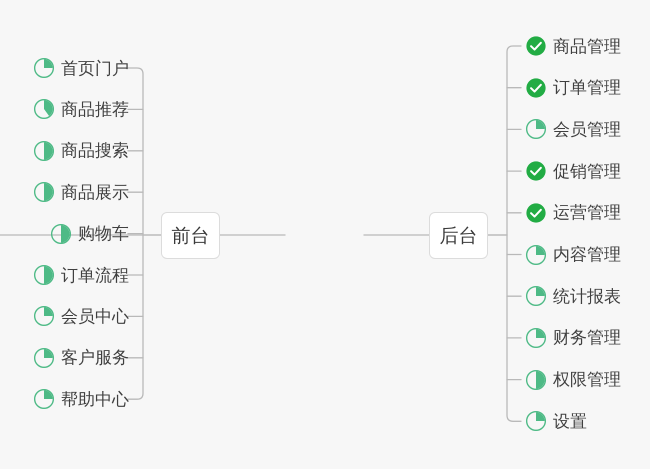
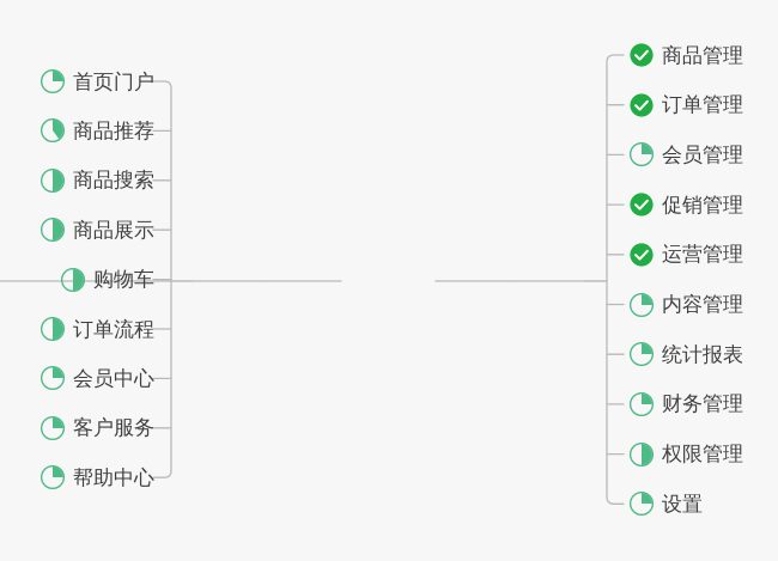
- 前台
- 后台
  首页门户
  商品推荐
  商品搜索
  商品展示
  购物车
  订单流程
  会员中心
  客户服务
  帮助中心
  商品管理
  订单管理
  会员管理
  促销管理
  运营管理
  内容管理
  统计报表
  财务管理
  权限管理
  设置
